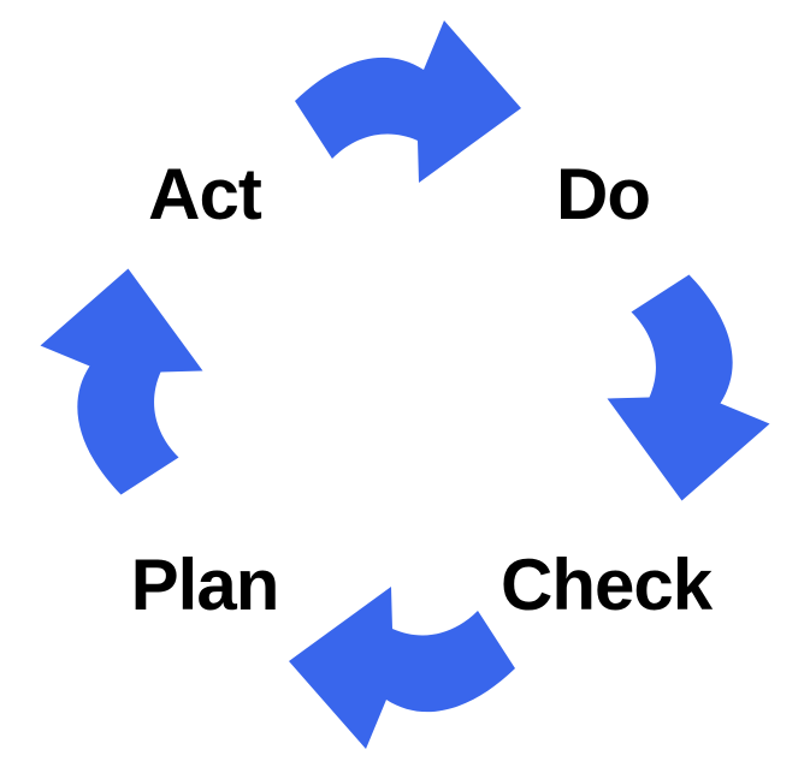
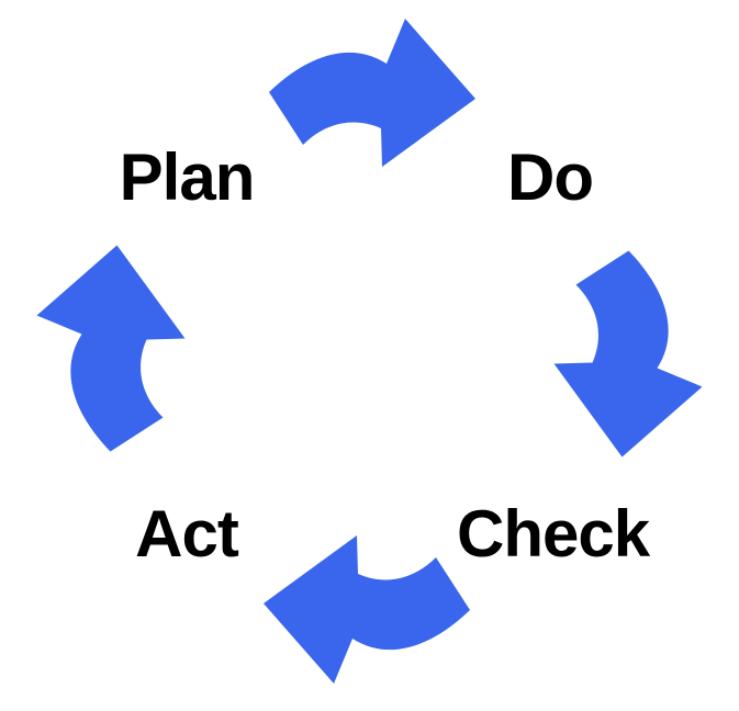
- Act
+ Plan
  Do
  Check
- Plan
+ Act
